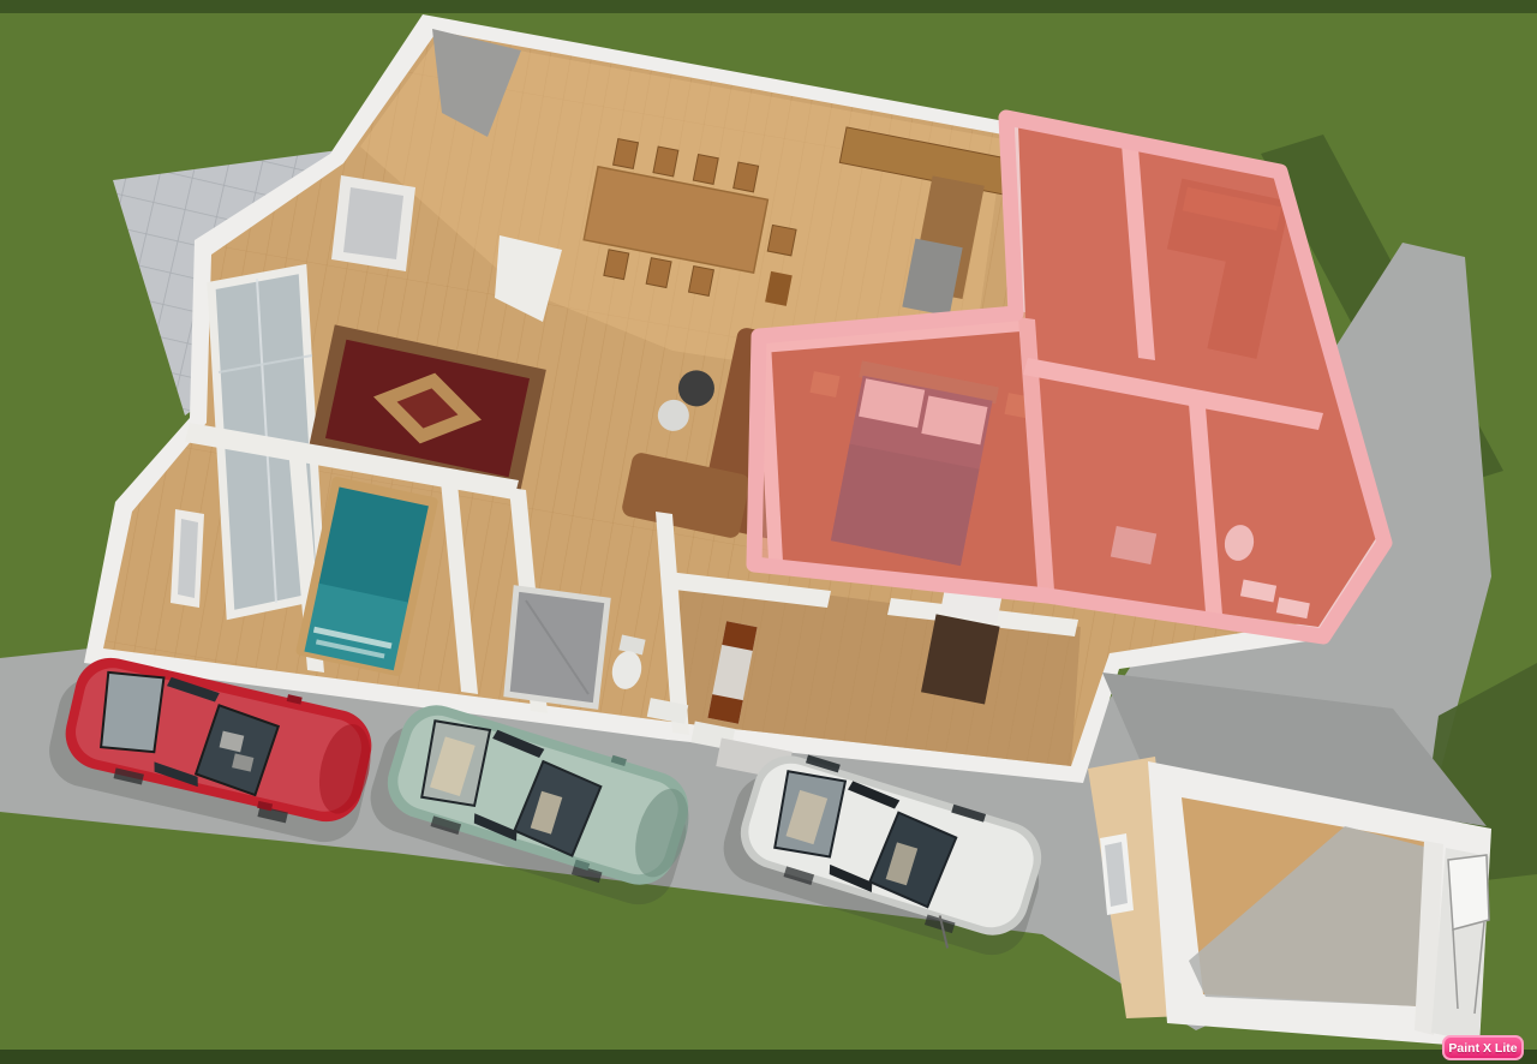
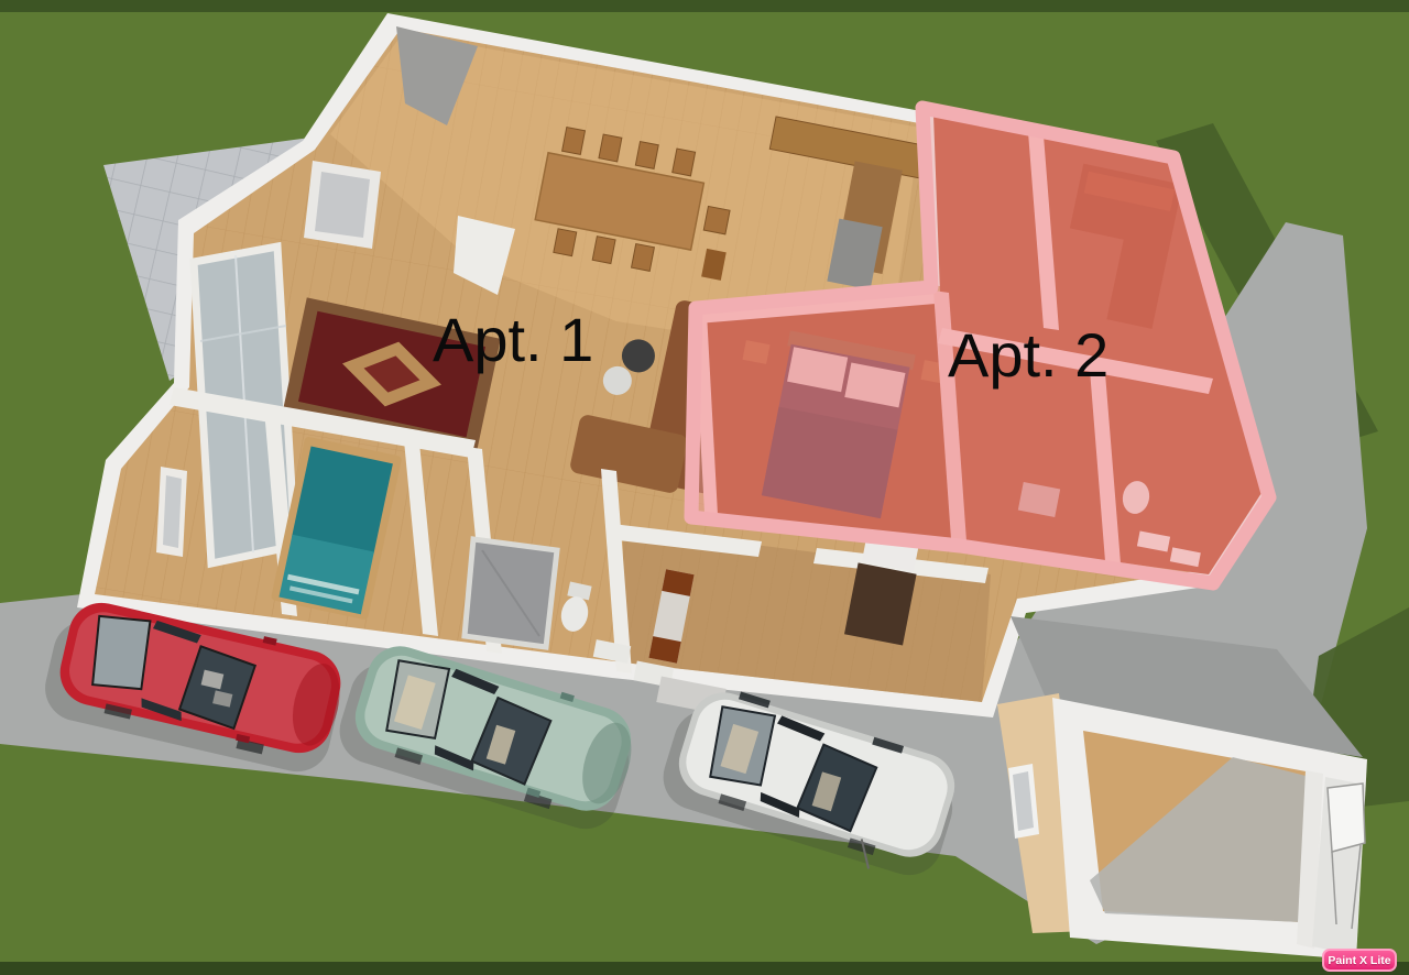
+ Apt. 1
+ Apt. 2
  Paint X Lite
